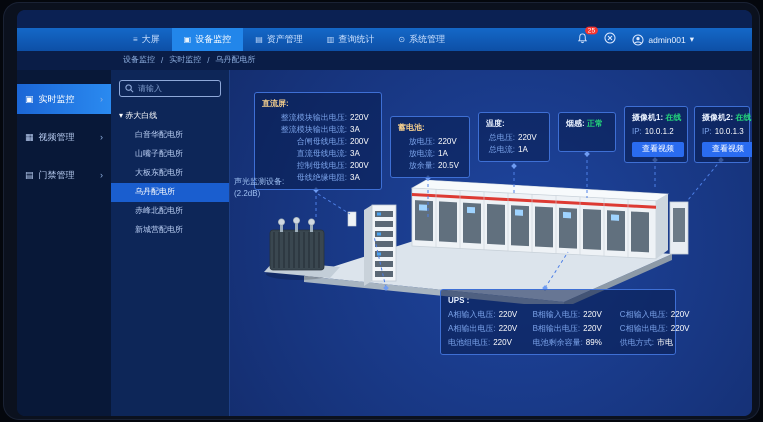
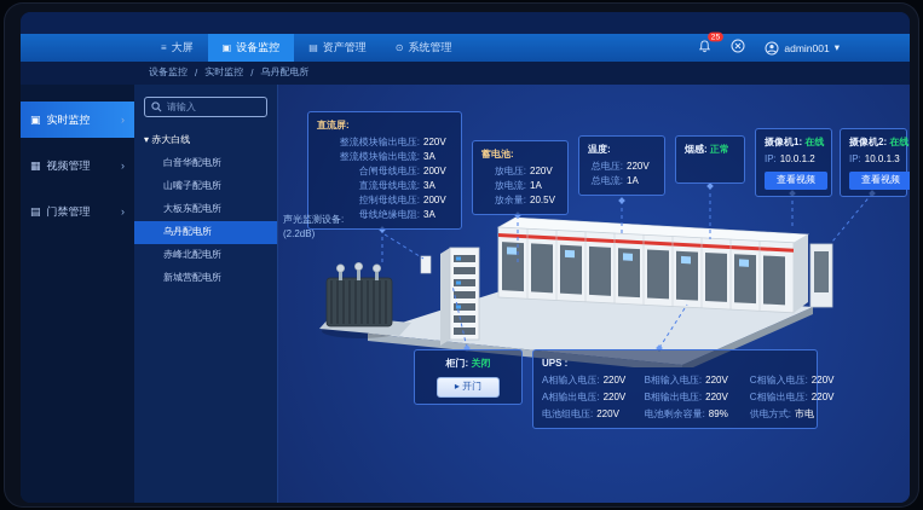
  ≡
  大屏
  ▣
  设备监控
  ▤
  资产管理
- ▥
- 查询统计
  ⊙
  系统管理
  admin001
  ▾
  设备监控
  /
  实时监控
  /
  乌丹配电所
  ▣
  实时监控
  ›
  ▦
  视频管理
  ›
  ▤
  门禁管理
  ›
  请输入
  ▾ 赤大白线
  白音华配电所
  山嘴子配电所
  大板东配电所
  乌丹配电所
  赤峰北配电所
  新城营配电所
  直流屏:
  整流模块输出电压:
  220V
  整流模块输出电流:
  3A
  合闸母线电压:
  200V
  直流母线电流:
  3A
  控制母线电压:
  200V
  母线绝缘电阻:
  3A
  蓄电池:
  放电压:
  220V
  放电流:
  1A
  放余量:
  20.5V
  温度:
  总电压:
  220V
  总电流:
  1A
  烟感: 正常
  摄像机1: 在线
  IP:
  10.0.1.2
  查看视频
  摄像机2: 在线
  IP:
  10.0.1.3
  查看视频
  声光监测设备:
  (2.2dB)
+ 柜门: 关闭
+ ▸ 开门
  UPS :
  A相输入电压:
  220V
  B相输入电压:
  220V
  C相输入电压:
  220V
  A相输出电压:
  220V
  B相输出电压:
  220V
  C相输出电压:
  220V
  电池组电压:
  220V
  电池剩余容量:
  89%
  供电方式:
  市电
